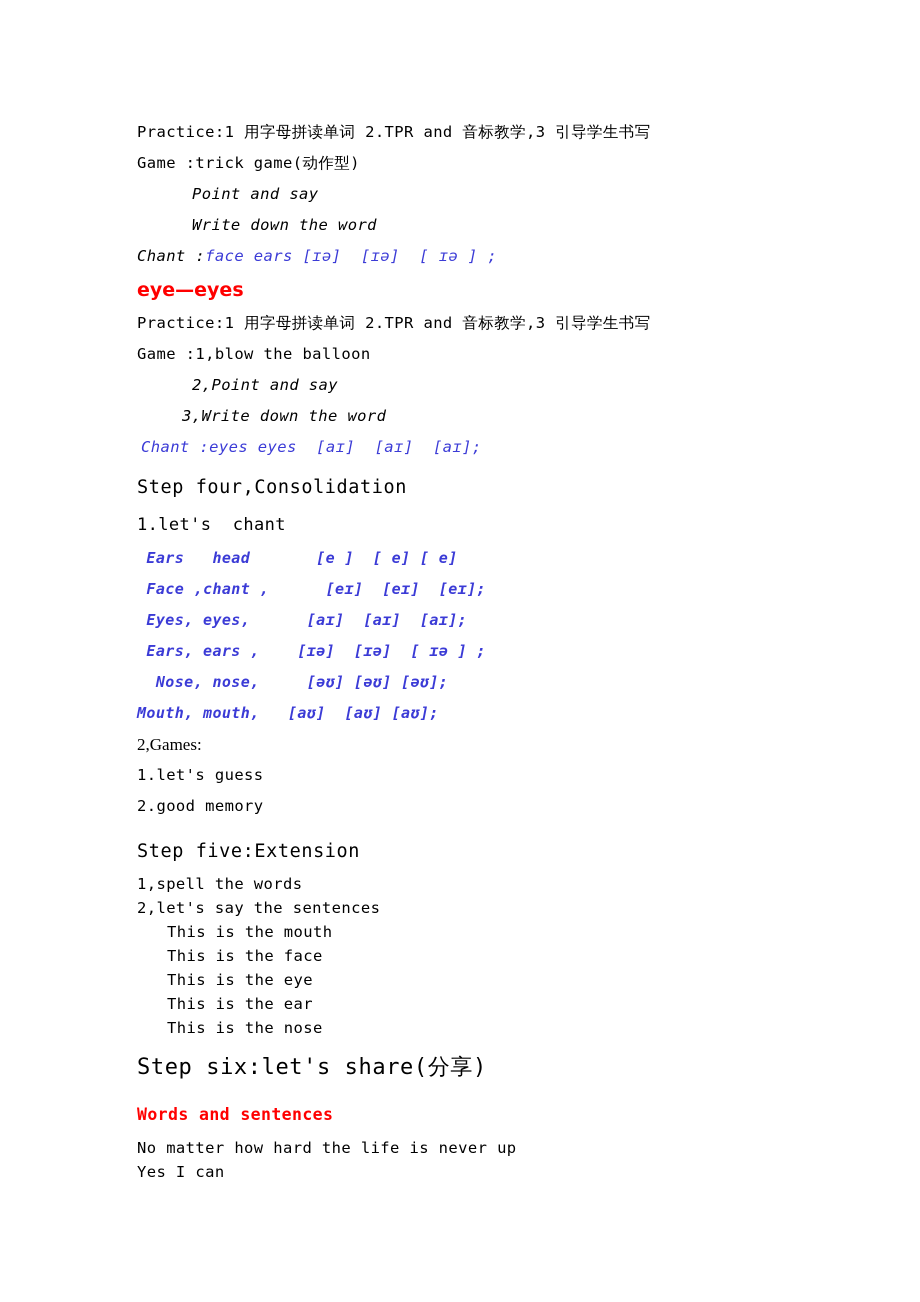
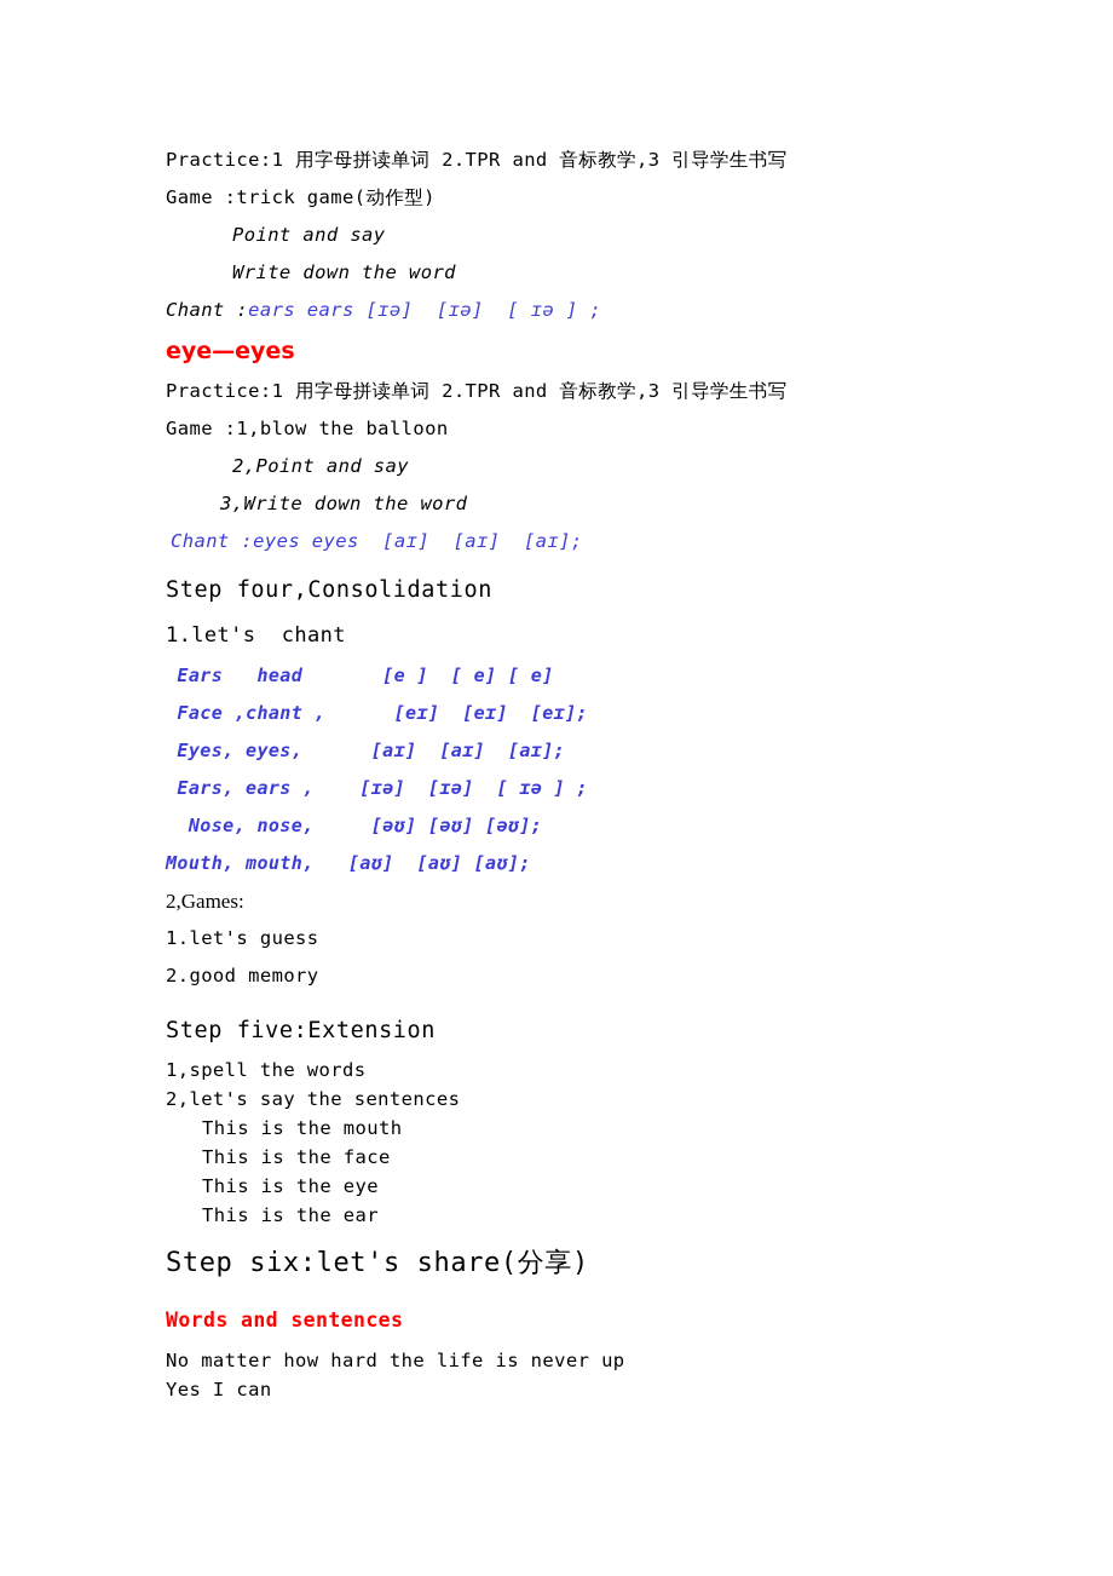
  Practice:1 用字母拼读单词 2.TPR and 音标教学,3 引导学生书写
  Game :trick game(动作型)
  Point and say
  Write down the word
- Chant :face ears [ɪə] [ɪə] [ ɪə ] ;
+ Chant :ears ears [ɪə] [ɪə] [ ɪə ] ;
  eye—eyes
  Practice:1 用字母拼读单词 2.TPR and 音标教学,3 引导学生书写
  Game :1,blow the balloon
  2,Point and say
  3,Write down the word
  Chant :eyes eyes [aɪ] [aɪ] [aɪ];
  Step four,Consolidation
  1.let's chant
  Ears head [e ] [ e] [ e]
  Face ,chant , [eɪ] [eɪ] [eɪ];
  Eyes, eyes, [aɪ] [aɪ] [aɪ];
  Ears, ears , [ɪə] [ɪə] [ ɪə ] ;
  Nose, nose, [əʊ] [əʊ] [əʊ];
  Mouth, mouth, [aʊ] [aʊ] [aʊ];
  2,Games:
  1.let's guess
  2.good memory
  Step five:Extension
  1,spell the words
  2,let's say the sentences
  This is the mouth
  This is the face
  This is the eye
  This is the ear
- This is the nose
  Step six:let's share(分享)
  Words and sentences
  No matter how hard the life is never up
  Yes I can
